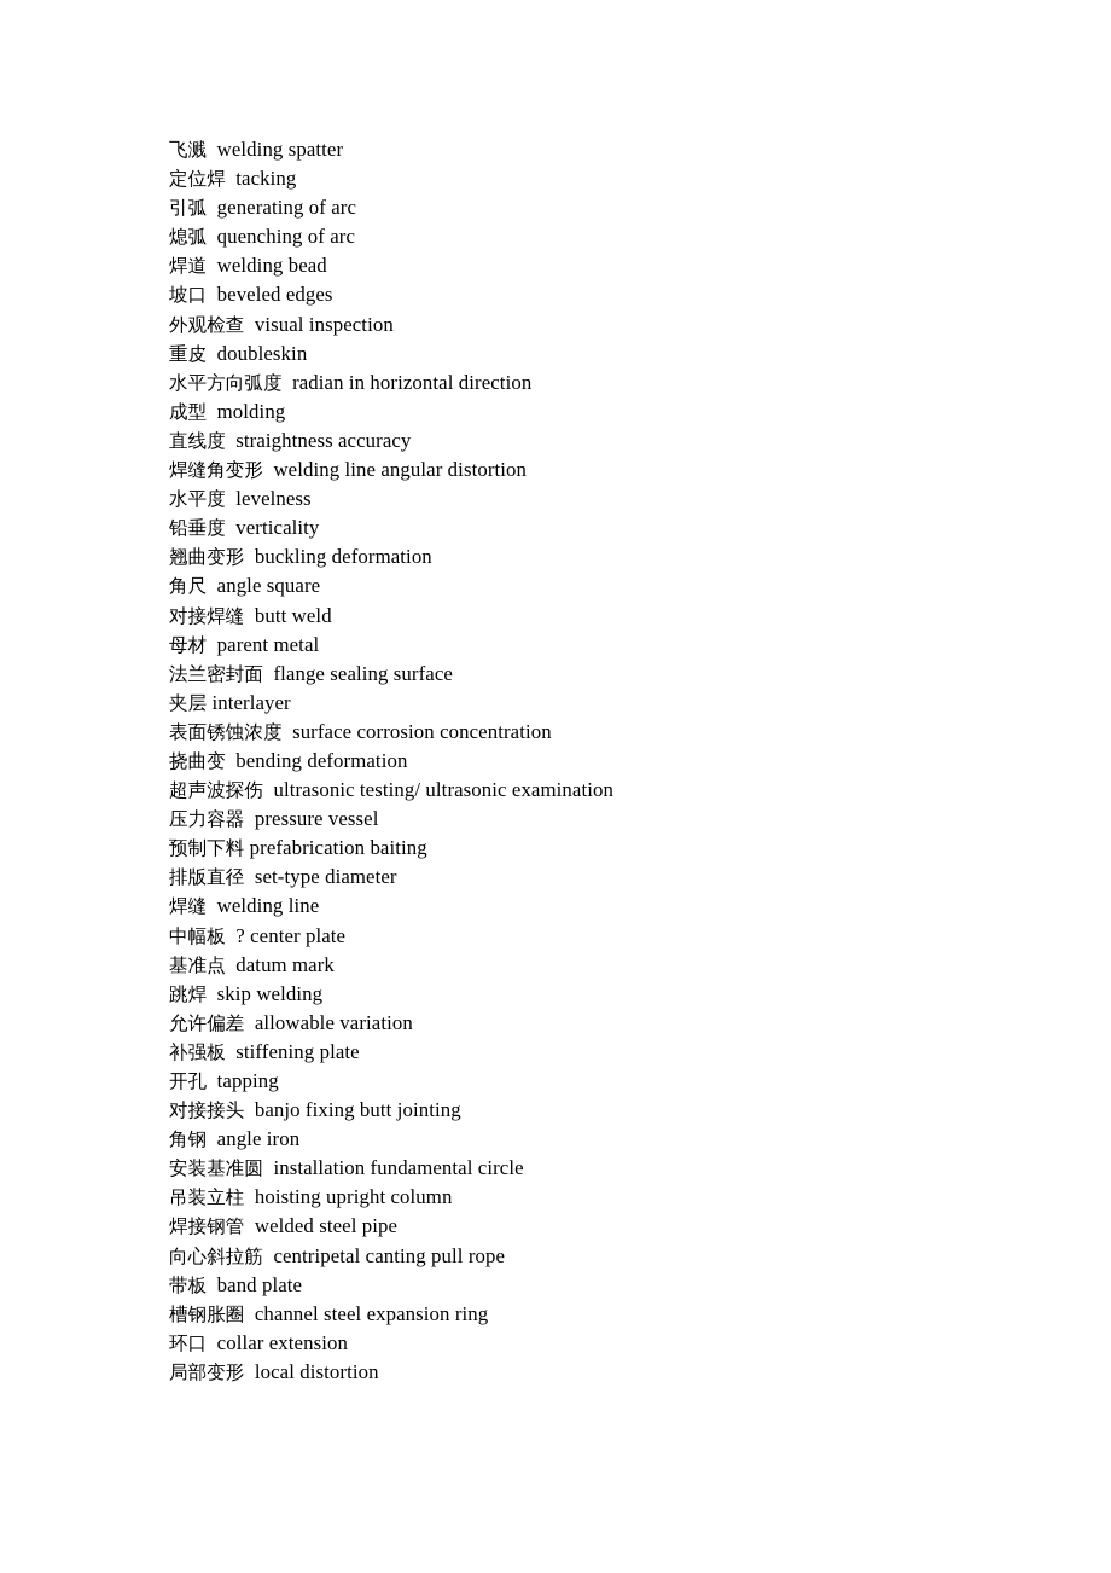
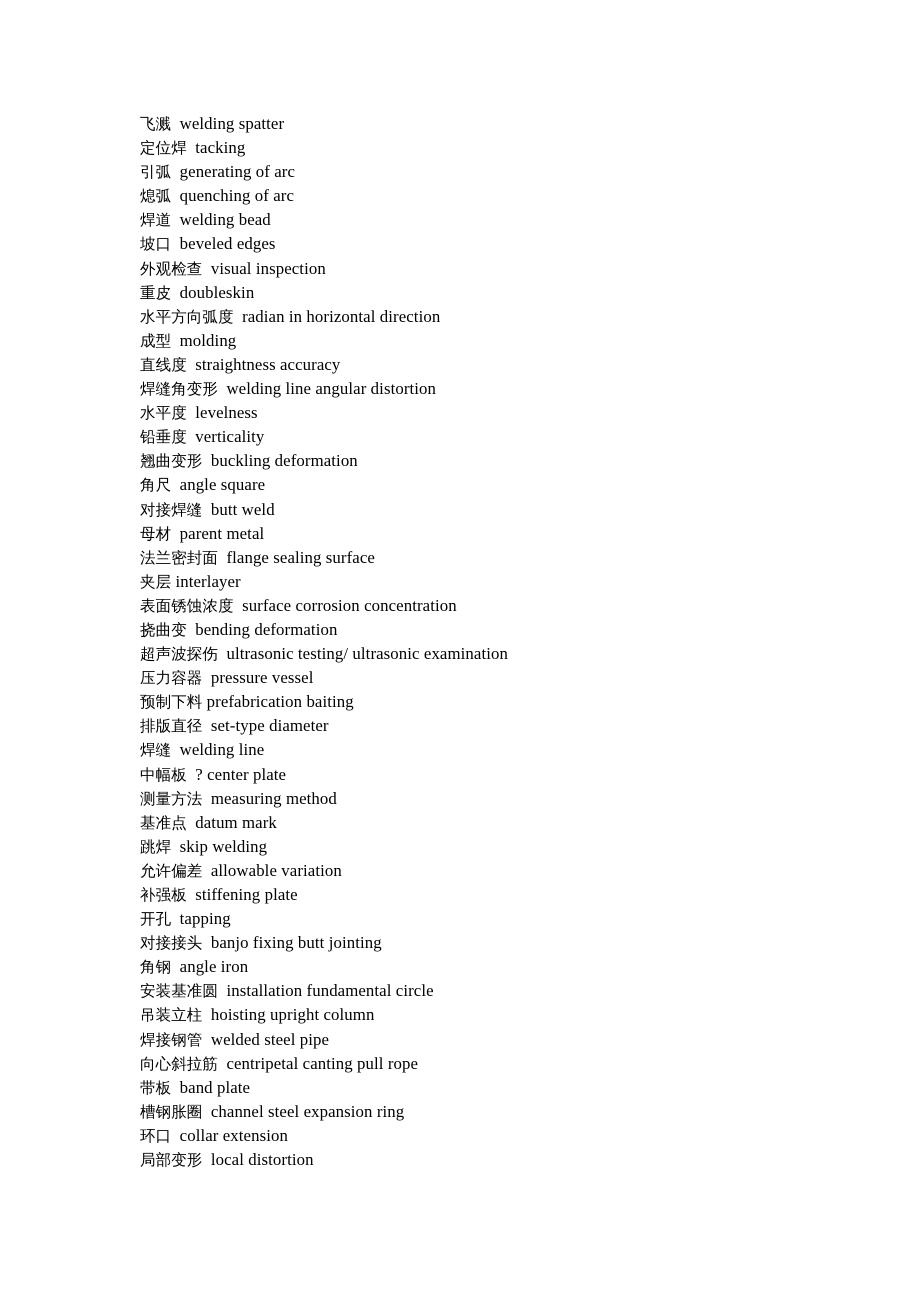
  飞溅 welding spatter
  定位焊 tacking
  引弧 generating of arc
  熄弧 quenching of arc
  焊道 welding bead
  坡口 beveled edges
  外观检查 visual inspection
  重皮 doubleskin
  水平方向弧度 radian in horizontal direction
  成型 molding
  直线度 straightness accuracy
  焊缝角变形 welding line angular distortion
  水平度 levelness
  铅垂度 verticality
  翘曲变形 buckling deformation
  角尺 angle square
  对接焊缝 butt weld
  母材 parent metal
  法兰密封面 flange sealing surface
  夹层 interlayer
  表面锈蚀浓度 surface corrosion concentration
  挠曲变 bending deformation
  超声波探伤 ultrasonic testing/ ultrasonic examination
  压力容器 pressure vessel
  预制下料 prefabrication baiting
  排版直径 set-type diameter
  焊缝 welding line
  中幅板 ? center plate
+ 测量方法 measuring method
  基准点 datum mark
  跳焊 skip welding
  允许偏差 allowable variation
  补强板 stiffening plate
  开孔 tapping
  对接接头 banjo fixing butt jointing
  角钢 angle iron
  安装基准圆 installation fundamental circle
  吊装立柱 hoisting upright column
  焊接钢管 welded steel pipe
  向心斜拉筋 centripetal canting pull rope
  带板 band plate
  槽钢胀圈 channel steel expansion ring
  环口 collar extension
  局部变形 local distortion
